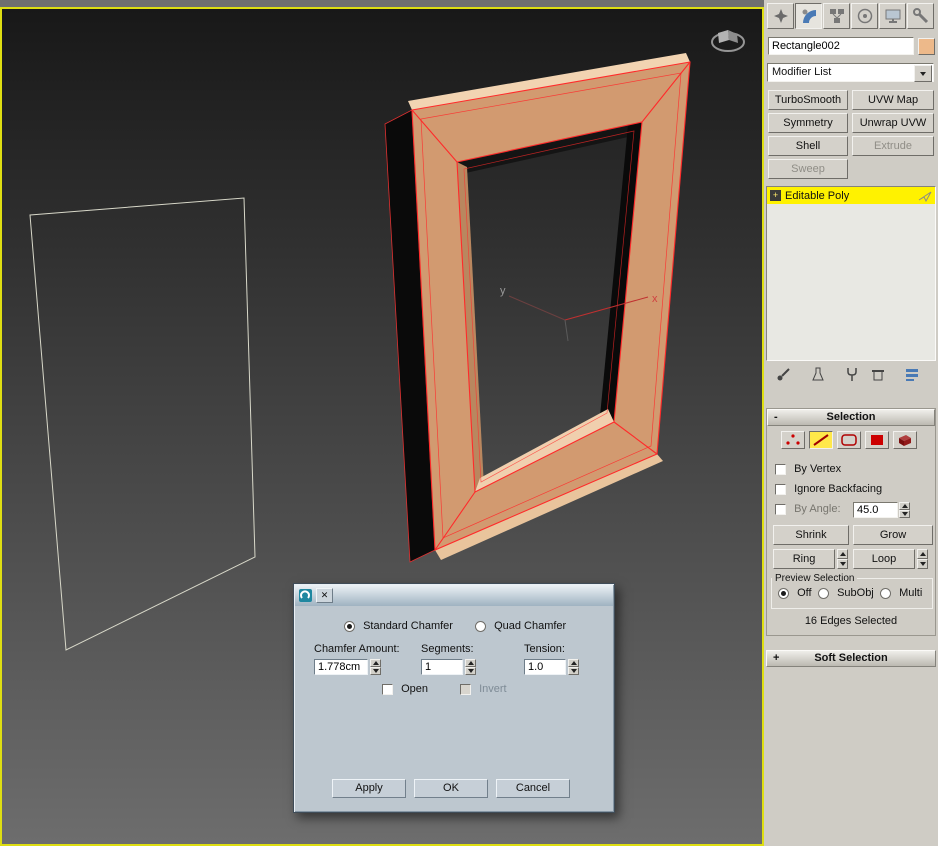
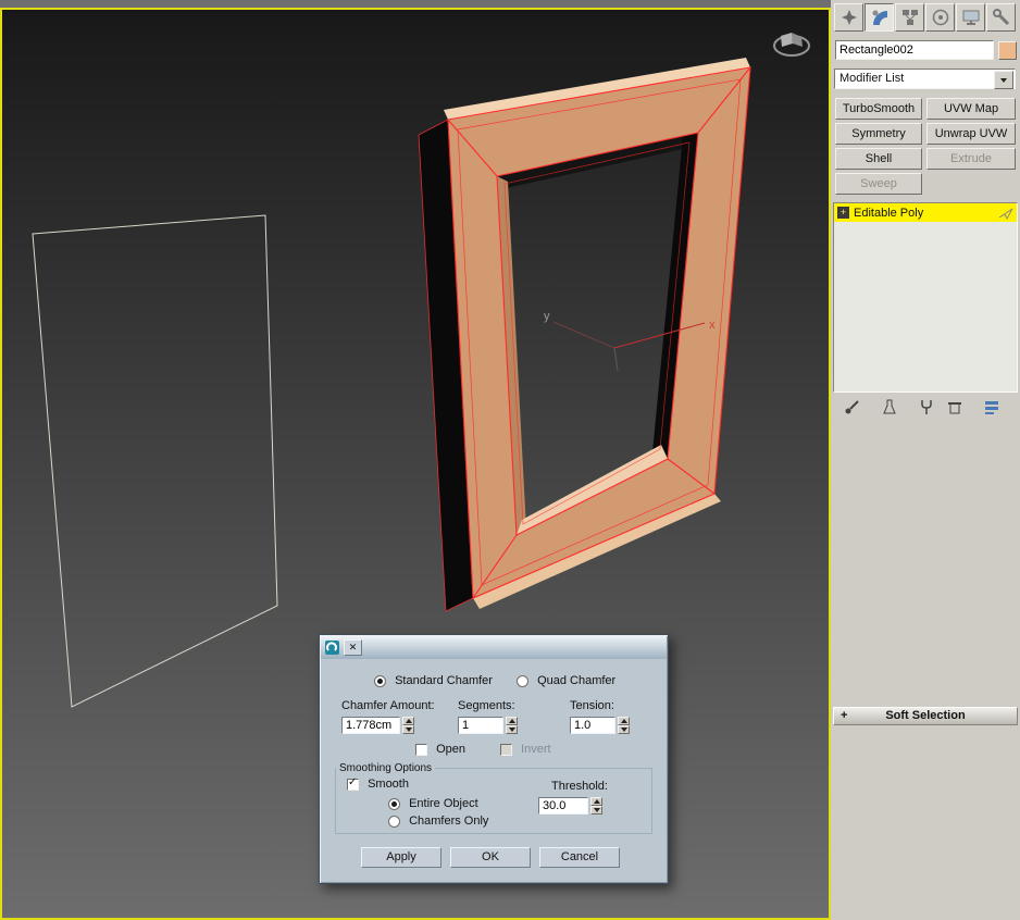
  x
  y
  Rectangle002
  Modifier List
  TurboSmooth
  UVW Map
  Symmetry
  Unwrap UVW
  Shell
  Extrude
  Sweep
  +
  Editable Poly
- -
- Selection
- By Vertex
- Ignore Backfacing
- By Angle:
- 45.0
- Shrink
- Grow
- Ring
- Loop
- Preview Selection
- Off
- SubObj
- Multi
- 16 Edges Selected
  +
  Soft Selection
  ✕
  Standard Chamfer
  Quad Chamfer
  Chamfer Amount:
  Segments:
  Tension:
  1.778cm
  1
  1.0
  Open
  Invert
+ Smoothing Options
+ Smooth
+ Threshold:
+ Entire Object
+ Chamfers Only
+ 30.0
  Apply
  OK
  Cancel
